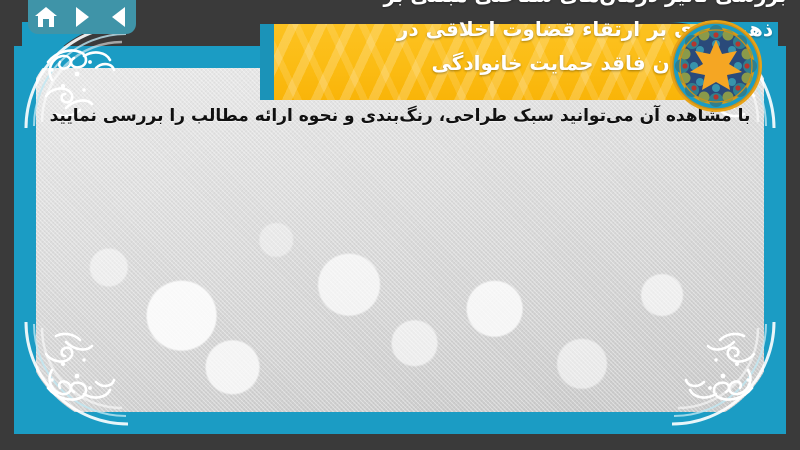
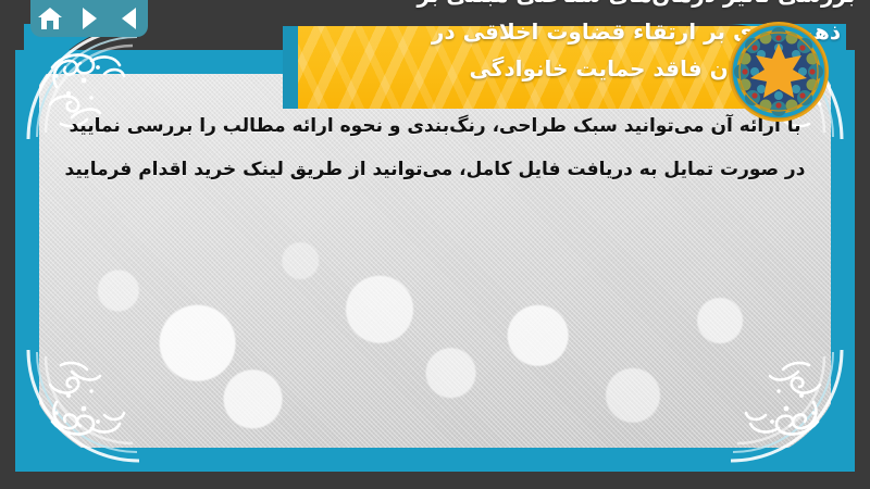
  ذهی بر ارتقاء قضاوت اخلاقی در
  ن فاقد حمایت خانوادگی
- با مشاهده آن می‌توانید سبک طراحی، رنگ‌بندی و نحوه ارائه مطالب را بررسی نمایید
+ با ارائه آن می‌توانید سبک طراحی، رنگ‌بندی و نحوه ارائه مطالب را بررسی نمایید
+ در صورت تمایل به دریافت فایل کامل، می‌توانید از طریق لینک خرید اقدام فرمایید
